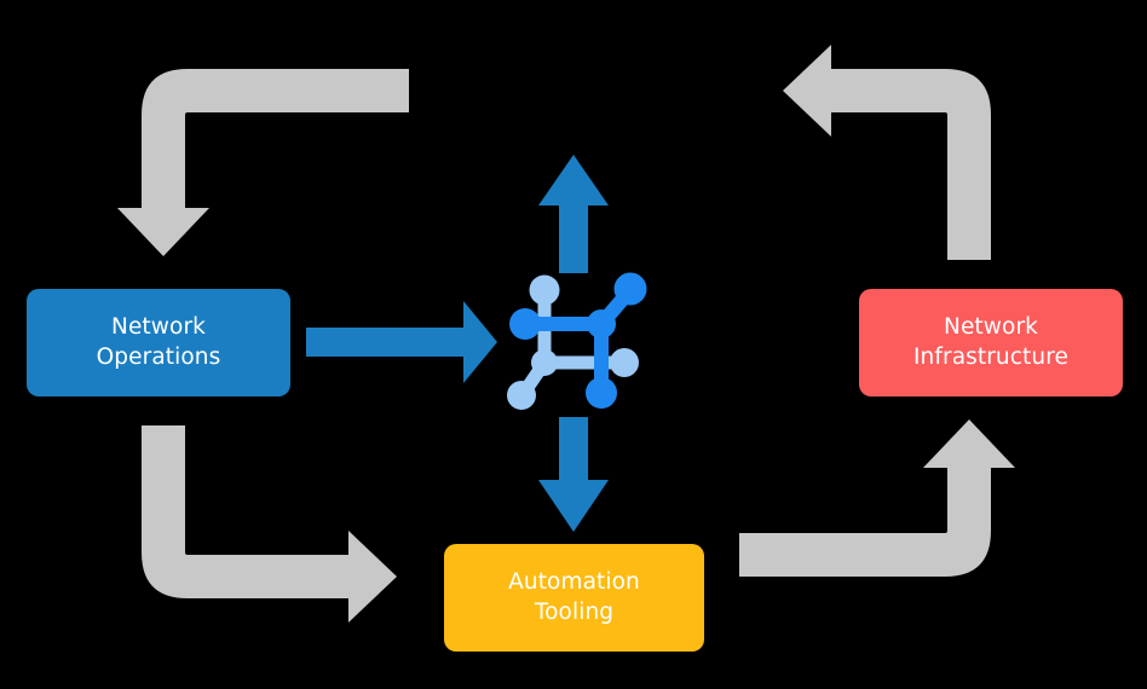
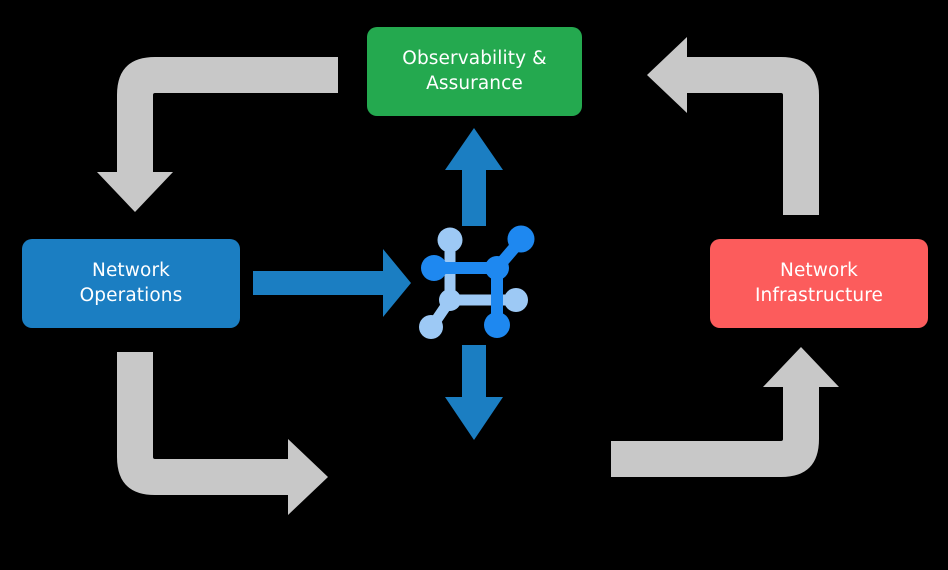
+ Observability &
+ Assurance
  Network
  Operations
  Network
  Infrastructure
- Automation
- Tooling
